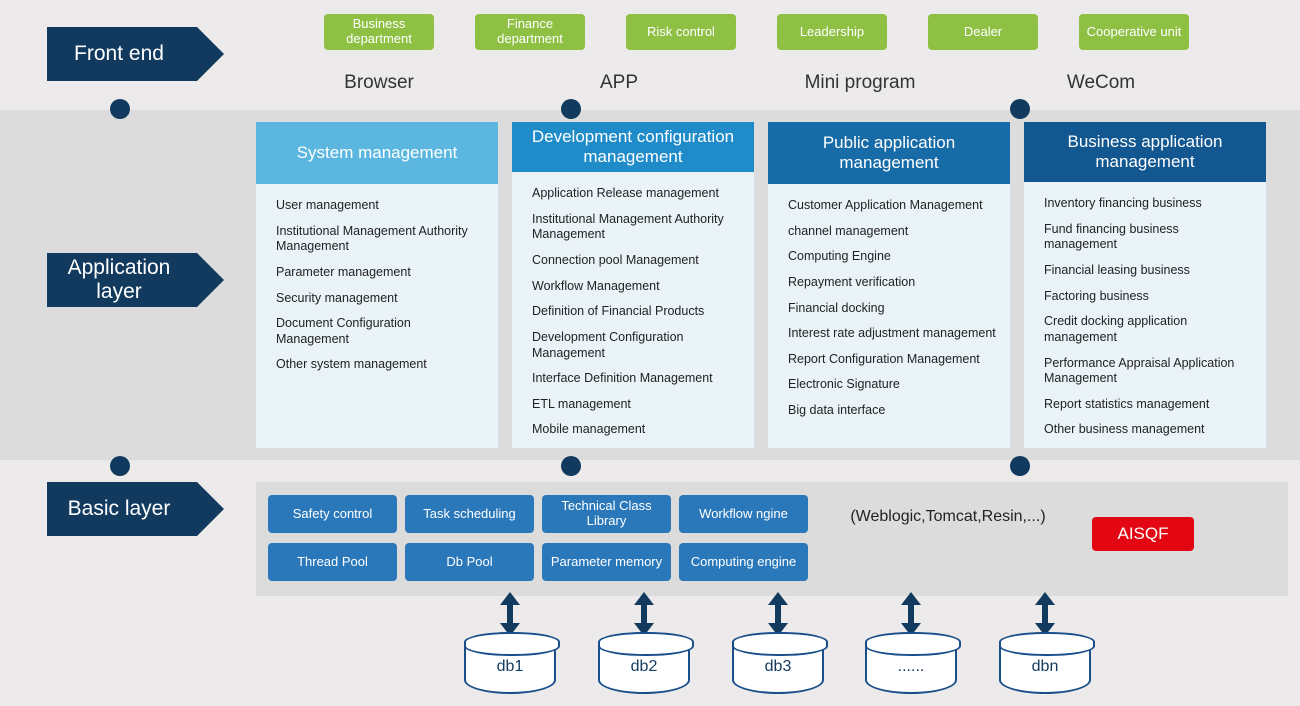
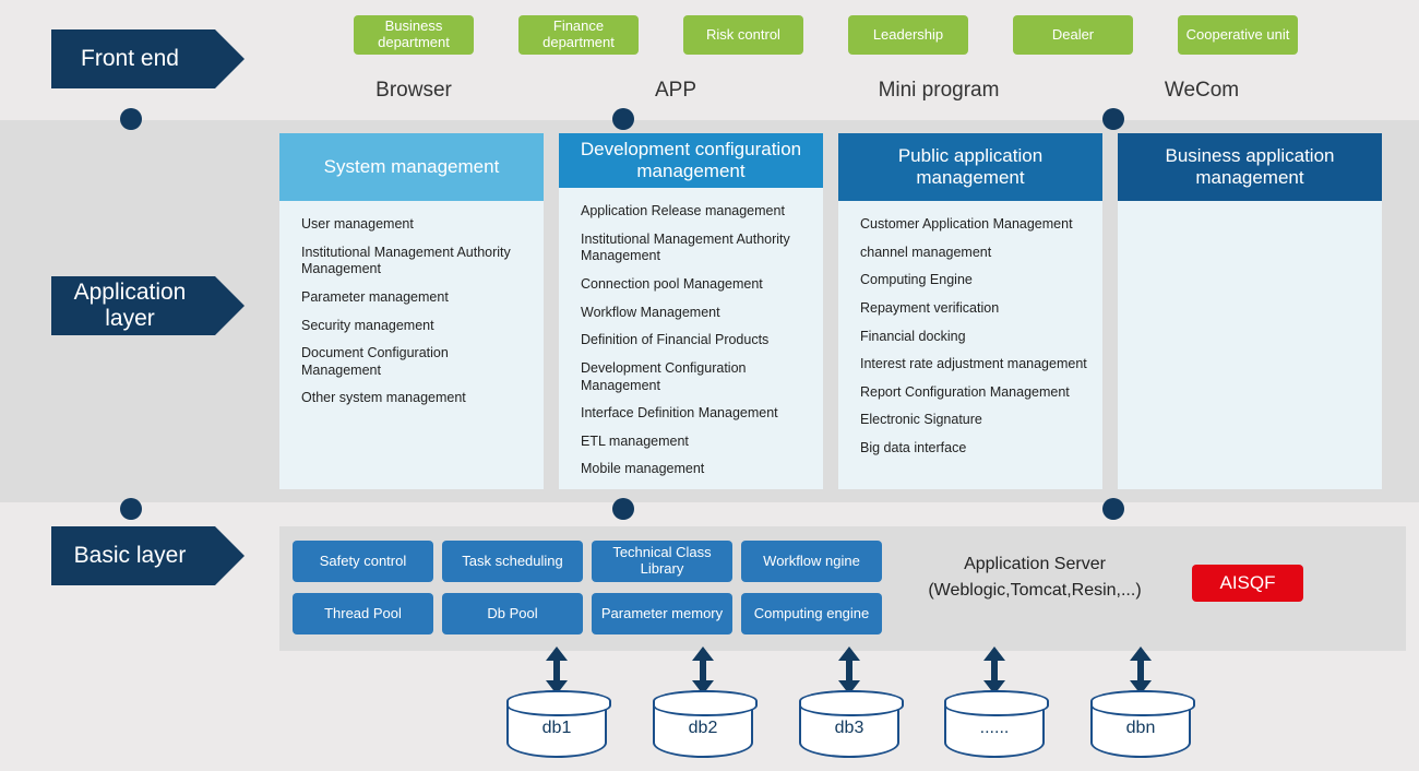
  Front end
  Application layer
  Basic layer
  Business department
  Finance department
  Risk control
  Leadership
  Dealer
  Cooperative unit
  Browser
  APP
  Mini program
  WeCom
  System management
  User management
  Institutional Management Authority Management
  Parameter management
  Security management
  Document Configuration Management
  Other system management
  Development configuration management
  Application Release management
  Institutional Management Authority Management
  Connection pool Management
  Workflow Management
  Definition of Financial Products
  Development Configuration Management
  Interface Definition Management
  ETL management
  Mobile management
  Public application management
  Customer Application Management
  channel management
  Computing Engine
  Repayment verification
  Financial docking
  Interest rate adjustment management
  Report Configuration Management
  Electronic Signature
  Big data interface
  Business application management
- Inventory financing business
- Fund financing business management
- Financial leasing business
- Factoring business
- Credit docking application management
- Performance Appraisal Application Management
- Report statistics management
- Other business management
  Safety control
  Task scheduling
  Technical Class Library
  Workflow ngine
  Thread Pool
  Db Pool
  Parameter memory
  Computing engine
+ Application Server
  (Weblogic,Tomcat,Resin,...)
  AISQF
  db1
  db2
  db3
  ......
  dbn
